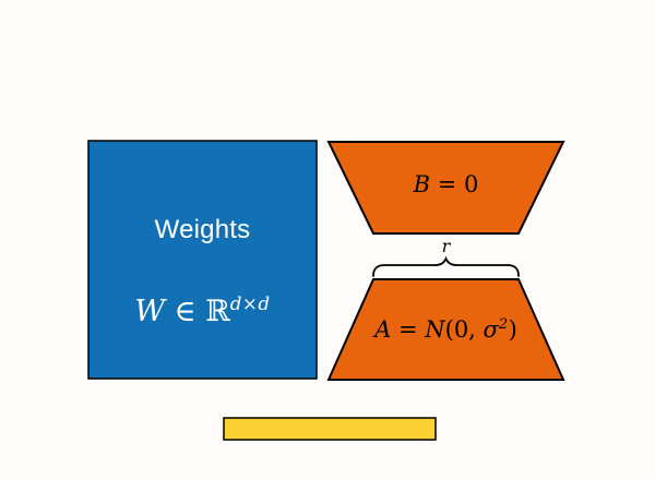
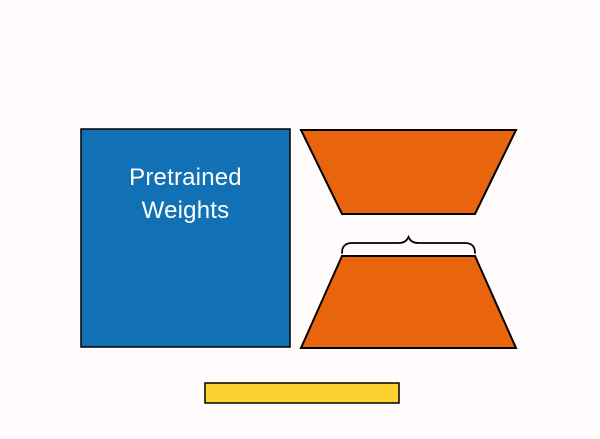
+ Pretrained
  Weights
- W ∈ ℝd×d
- B = 0
- r
- A = N(0, σ2)
